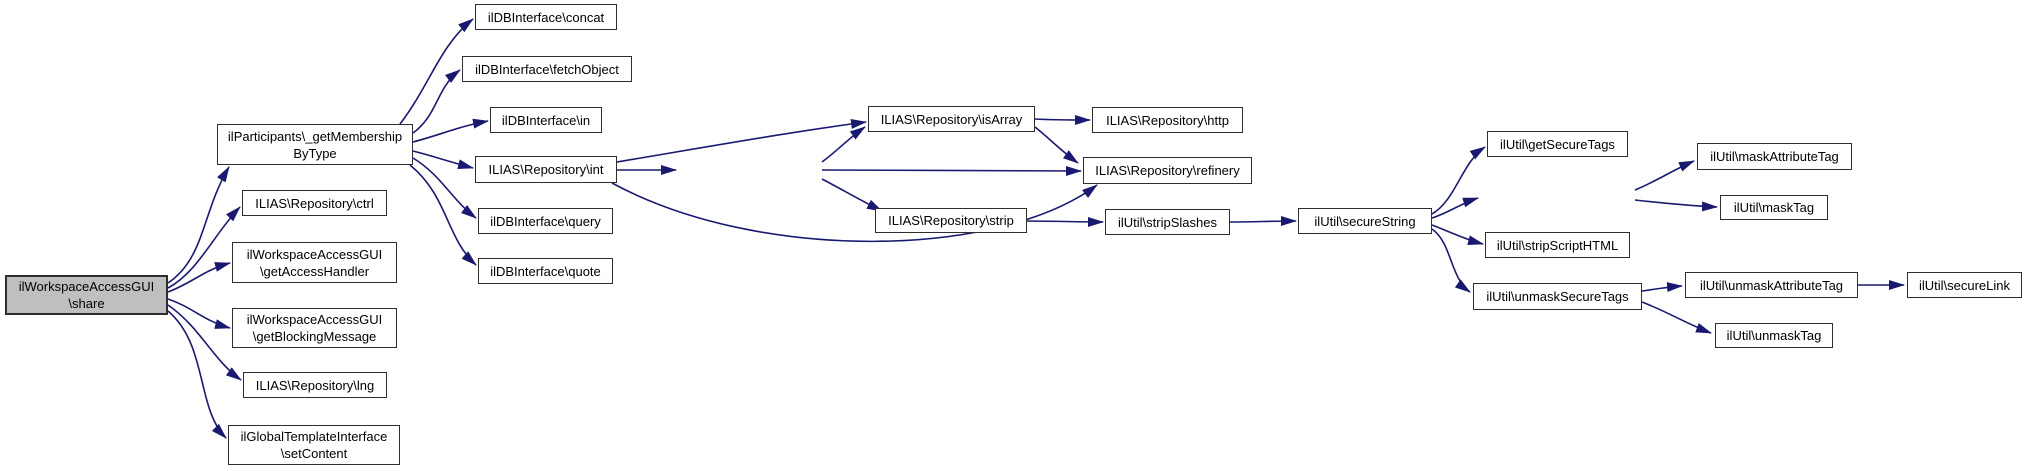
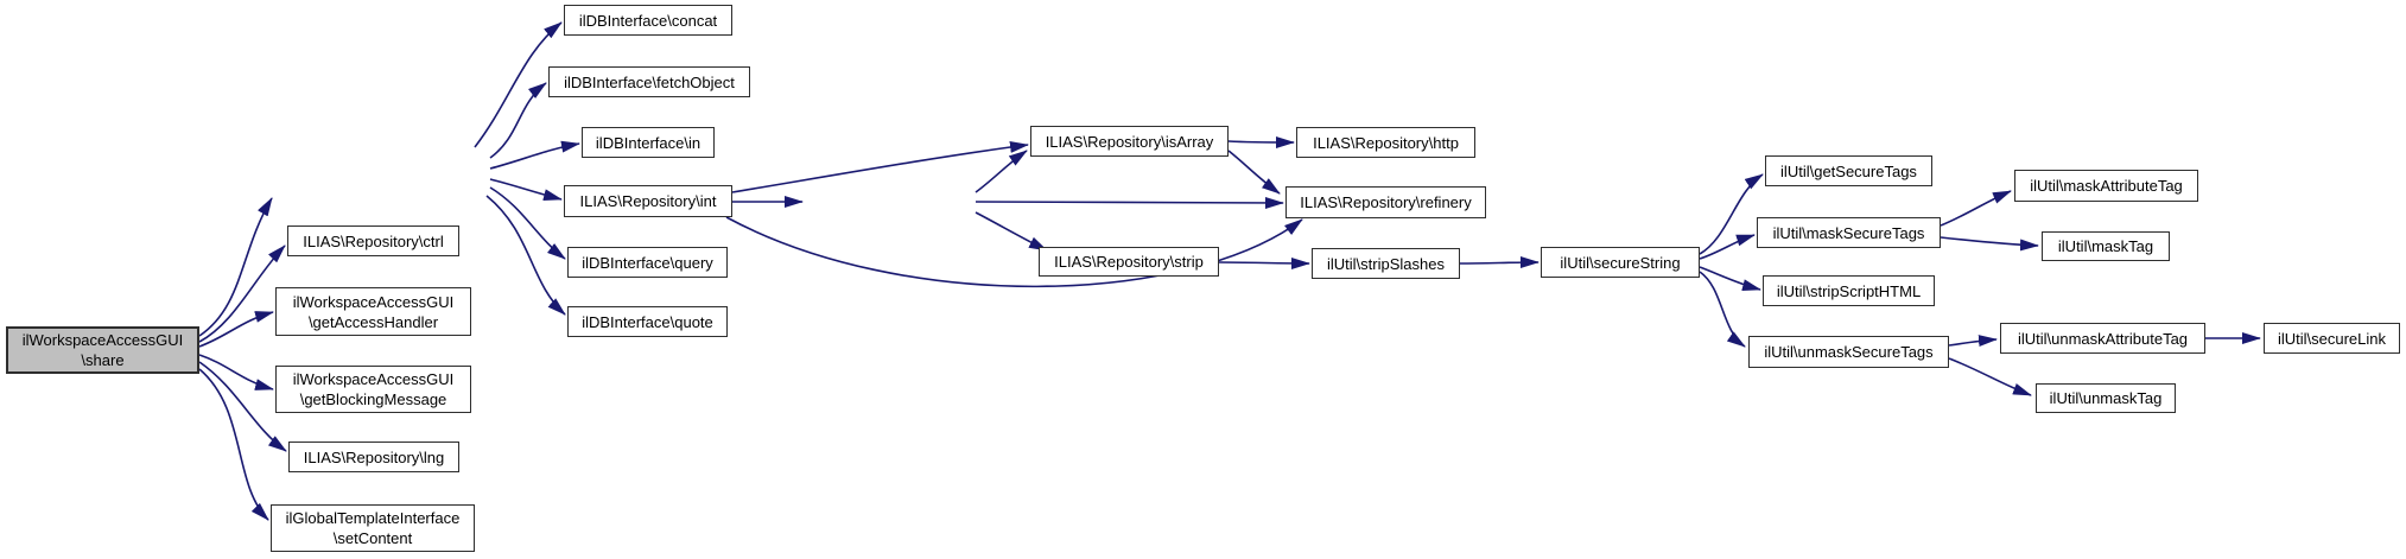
  ilWorkspaceAccessGUI
  \share
- ilParticipants\_getMembership
- ByType
  ILIAS\Repository\ctrl
  ilWorkspaceAccessGUI
  \getAccessHandler
  ilWorkspaceAccessGUI
  \getBlockingMessage
  ILIAS\Repository\lng
  ilGlobalTemplateInterface
  \setContent
  ilDBInterface\concat
  ilDBInterface\fetchObject
  ilDBInterface\in
  ILIAS\Repository\int
  ilDBInterface\query
  ilDBInterface\quote
  ILIAS\Repository\isArray
  ILIAS\Repository\strip
  ILIAS\Repository\http
  ILIAS\Repository\refinery
  ilUtil\stripSlashes
  ilUtil\secureString
  ilUtil\getSecureTags
+ ilUtil\maskSecureTags
  ilUtil\stripScriptHTML
  ilUtil\unmaskSecureTags
  ilUtil\maskAttributeTag
  ilUtil\maskTag
  ilUtil\unmaskAttributeTag
  ilUtil\unmaskTag
  ilUtil\secureLink
